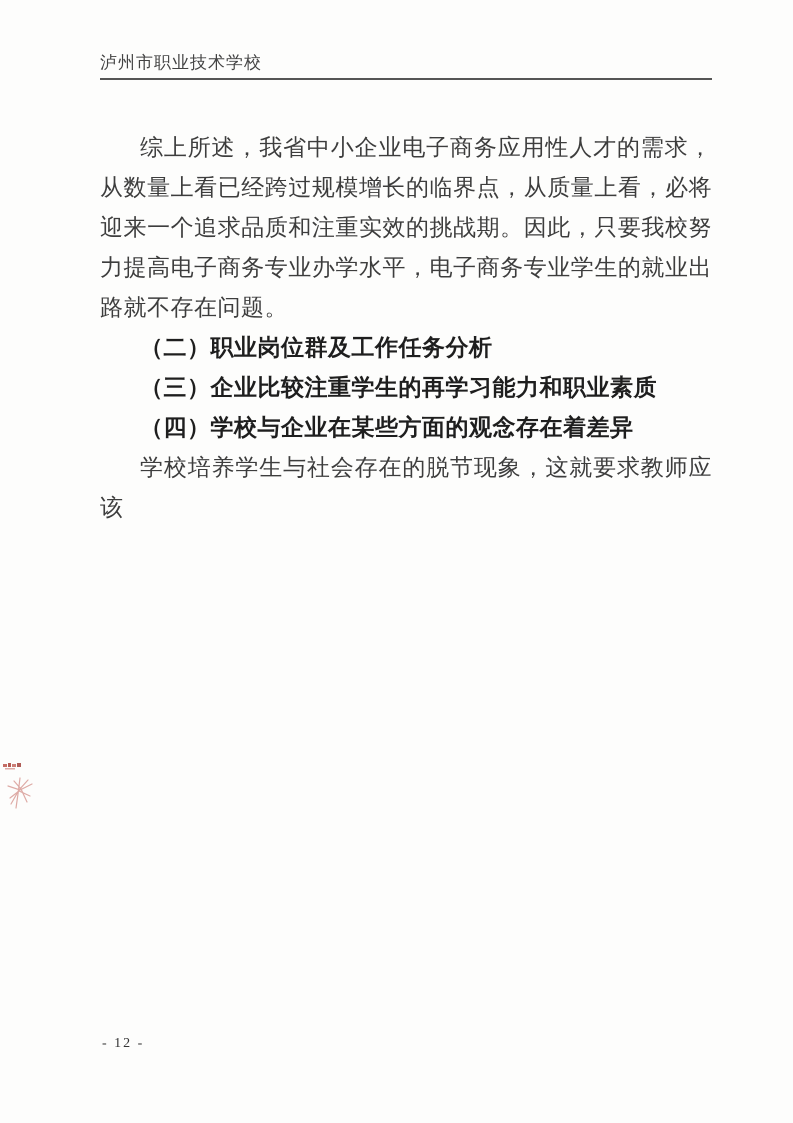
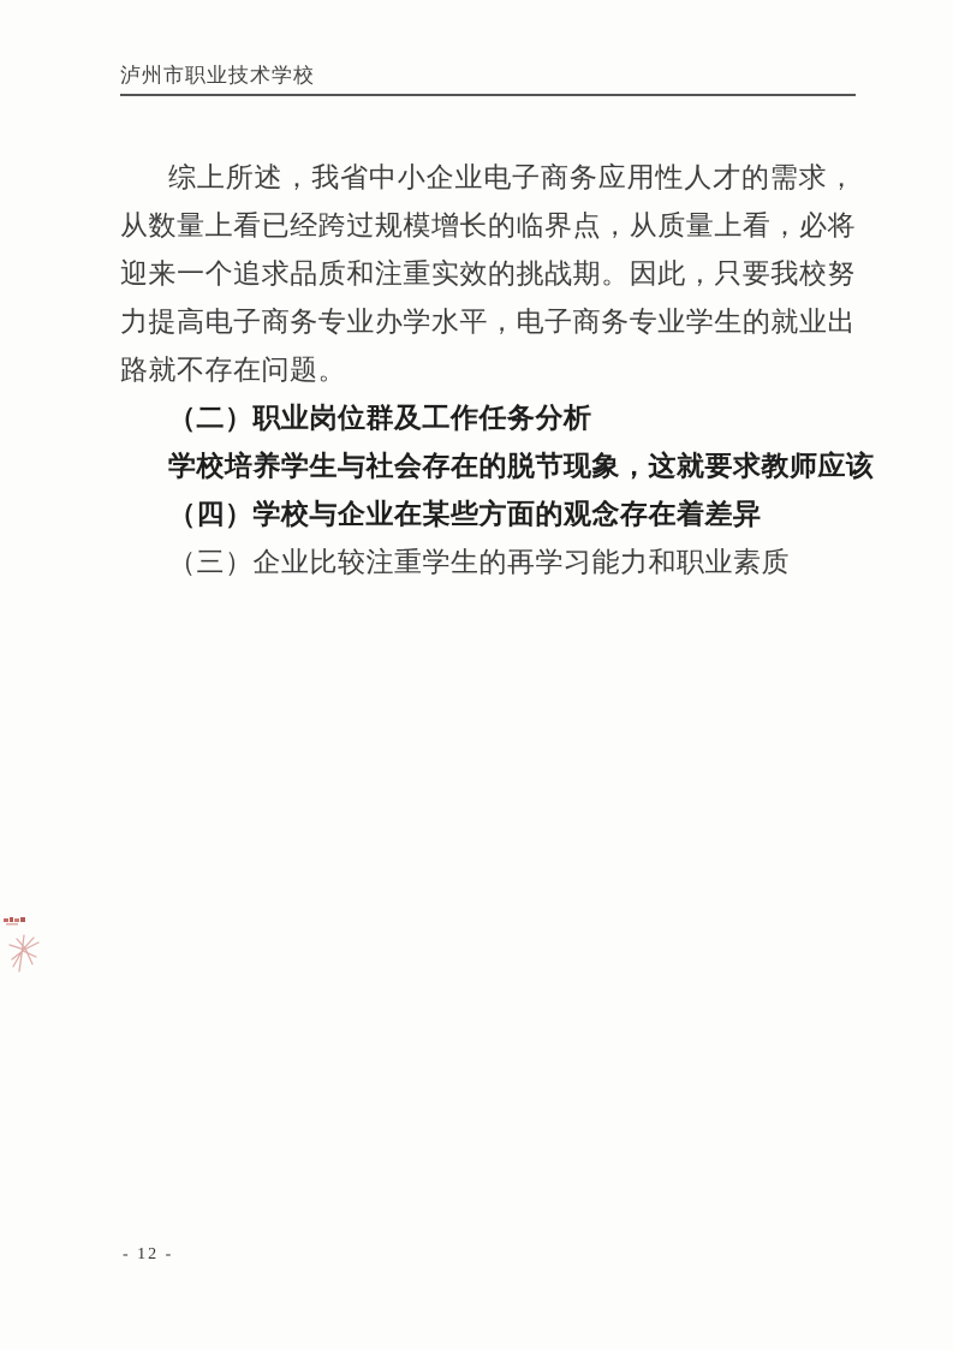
  泸州市职业技术学校
  综上所述，我省中小企业电子商务应用性人才的需求，从数量上看已经跨过规模增长的临界点，从质量上看，必将迎来一个追求品质和注重实效的挑战期。因此，只要我校努力提高电子商务专业办学水平，电子商务专业学生的就业出路就不存在问题。
  （二）职业岗位群及工作任务分析
- （三）企业比较注重学生的再学习能力和职业素质
+ 学校培养学生与社会存在的脱节现象，这就要求教师应该
  （四）学校与企业在某些方面的观念存在着差异
- 学校培养学生与社会存在的脱节现象，这就要求教师应该
+ （三）企业比较注重学生的再学习能力和职业素质
  - 12 -
